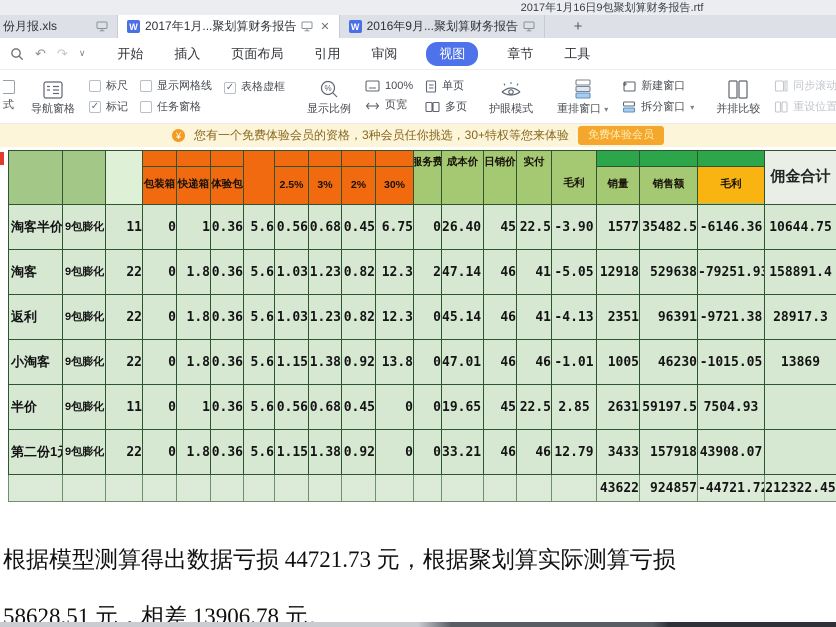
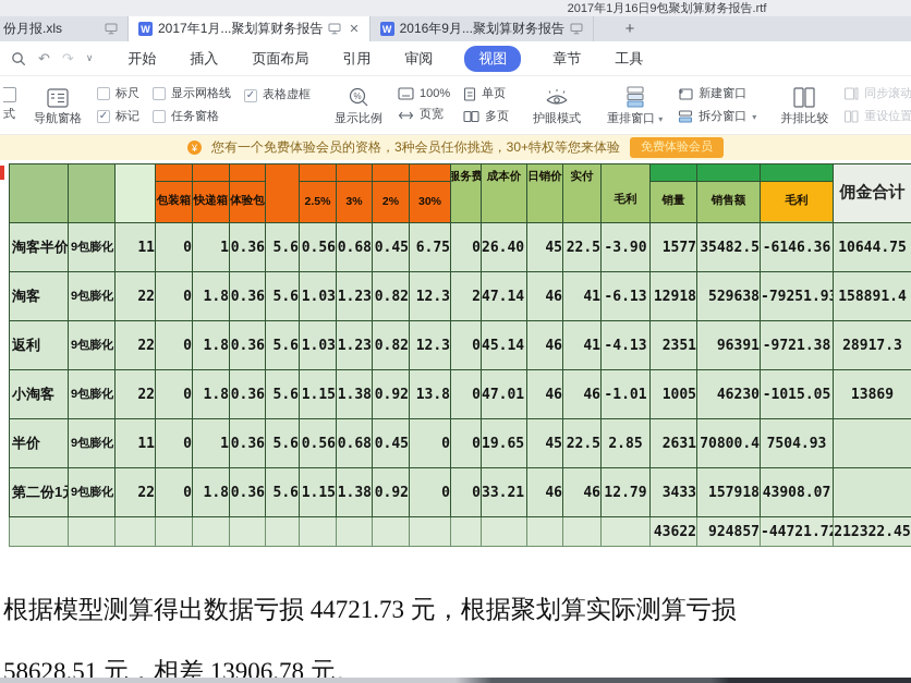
  2017年1月16日9包聚划算财务报告.rtf
  份月报.xls
  W
  2017年1月...聚划算财务报告
  ✕
  W
  2016年9月...聚划算财务报告
  +
  ↶
  ↷
  ∨
  开始
  插入
  页面布局
  引用
  审阅
  视图
  章节
  工具
  式
  导航窗格
  标尺
  ✓
  标记
  显示网格线
  任务窗格
  ✓
  表格虚框
  %
  显示比例
  100%
  页宽
  单页
  多页
  护眼模式
  重排窗口 ▾
  新建窗口
  拆分窗口
  ▾
  并排比较
  同步滚动
  重设位置
  ¥
  您有一个免费体验会员的资格，3种会员任你挑选，30+特权等您来体验
  免费体验会员
  			包装箱	快递箱	体验包		2.5%	3%	2%	30%	服务费	成本价	日销价	实付	毛利	销量	销售额	毛利	佣金合计
  淘客半价	9包膨化	11	0	1	0.36	5.6	0.56	0.68	0.45	6.75	0	26.40	45	22.5	-3.90	1577	35482.5	-6146.36	10644.75
- 淘客	9包膨化	22	0	1.8	0.36	5.6	1.03	1.23	0.82	12.3	2	47.14	46	41	-5.05	12918	529638	-79251.9	158891.4
+ 淘客	9包膨化	22	0	1.8	0.36	5.6	1.03	1.23	0.82	12.3	2	47.14	46	41	-6.13	12918	529638	-79251.9	158891.4
  返利	9包膨化	22	0	1.8	0.36	5.6	1.03	1.23	0.82	12.3	0	45.14	46	41	-4.13	2351	96391	-9721.38	28917.3
  小淘客	9包膨化	22	0	1.8	0.36	5.6	1.15	1.38	0.92	13.8	0	47.01	46	46	-1.01	1005	46230	-1015.05	13869
- 半价	9包膨化	11	0	1	0.36	5.6	0.56	0.68	0.45	0	0	19.65	45	22.5	2.85	2631	59197.5	7504.93
+ 半价	9包膨化	11	0	1	0.36	5.6	0.56	0.68	0.45	0	0	19.65	45	22.5	2.85	2631	70800.4	7504.93
  第二份1	9包膨化	22	0	1.8	0.36	5.6	1.15	1.38	0.92	0	0	33.21	46	46	12.79	3433	157918	43908.07
  																43622	924857	-44721.7	212322.45
  根据模型测算得出数据亏损 44721.73 元，根据聚划算实际测算亏损
  58628.51 元，相差 13906.78 元。
